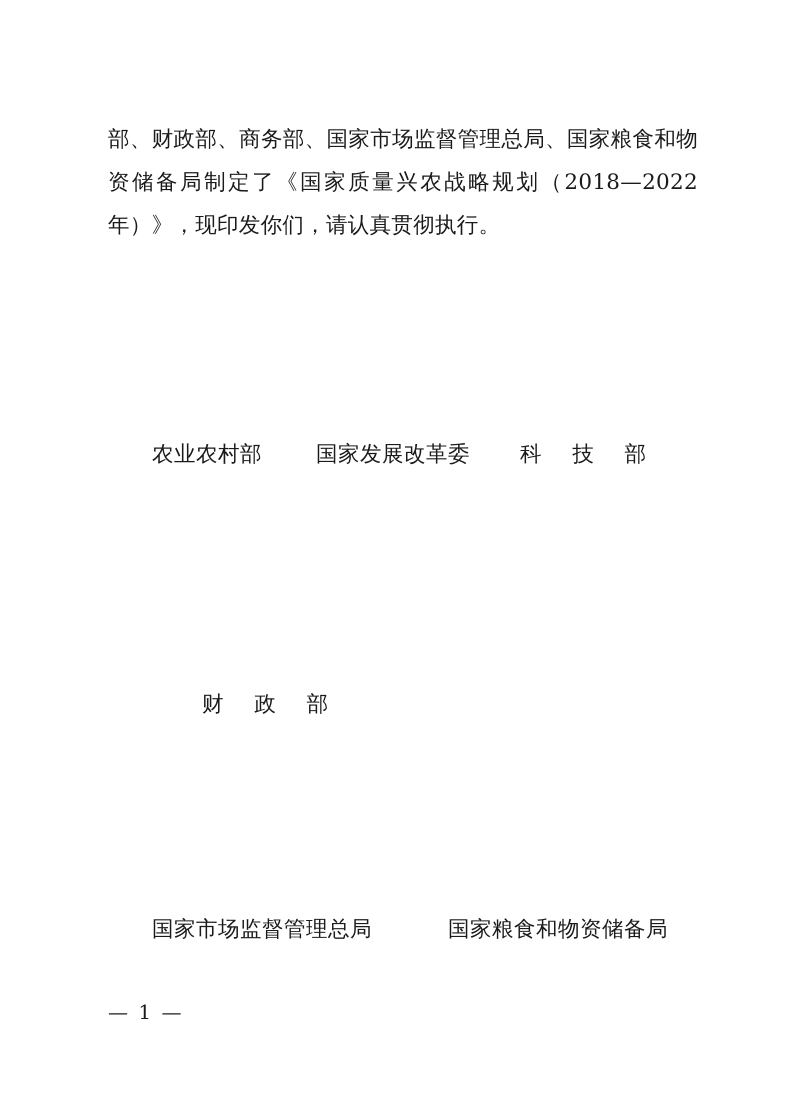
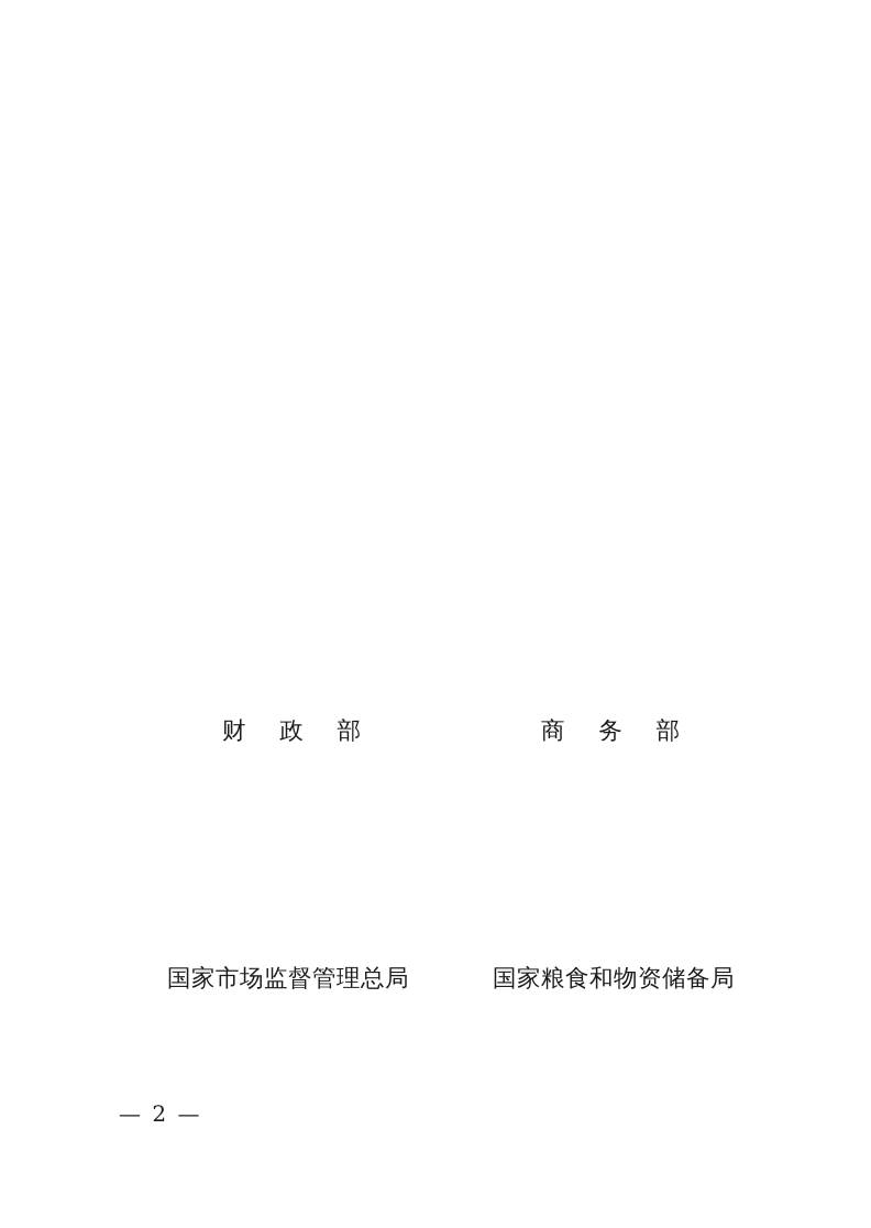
- 部、财政部、商务部、国家市场监督管理总局、国家粮食和物资储备局制定了《国家质量兴农战略规划（2018—2022 年）》，现印发你们，请认真贯彻执行。
- 农业农村部
- 国家发展改革委
- 科 技 部
  财 政 部
+ 商 务 部
  国家市场监督管理总局
  国家粮食和物资储备局
- — 1 —
+ — 2 —
